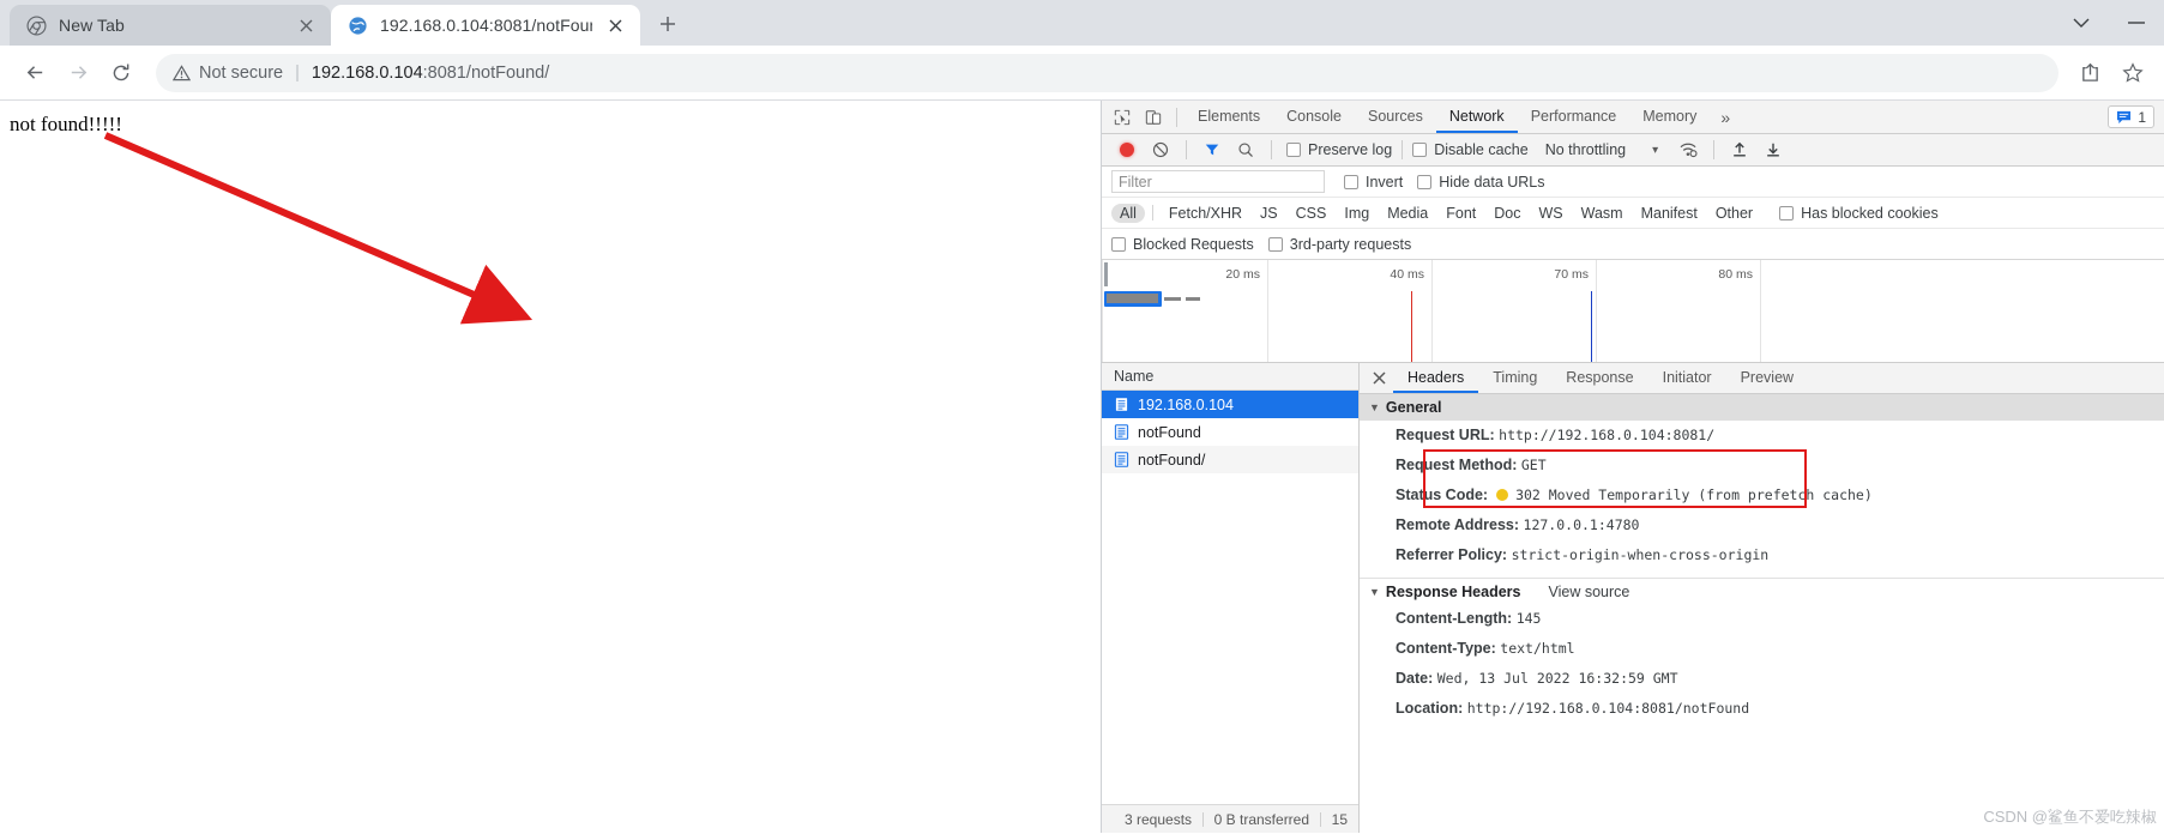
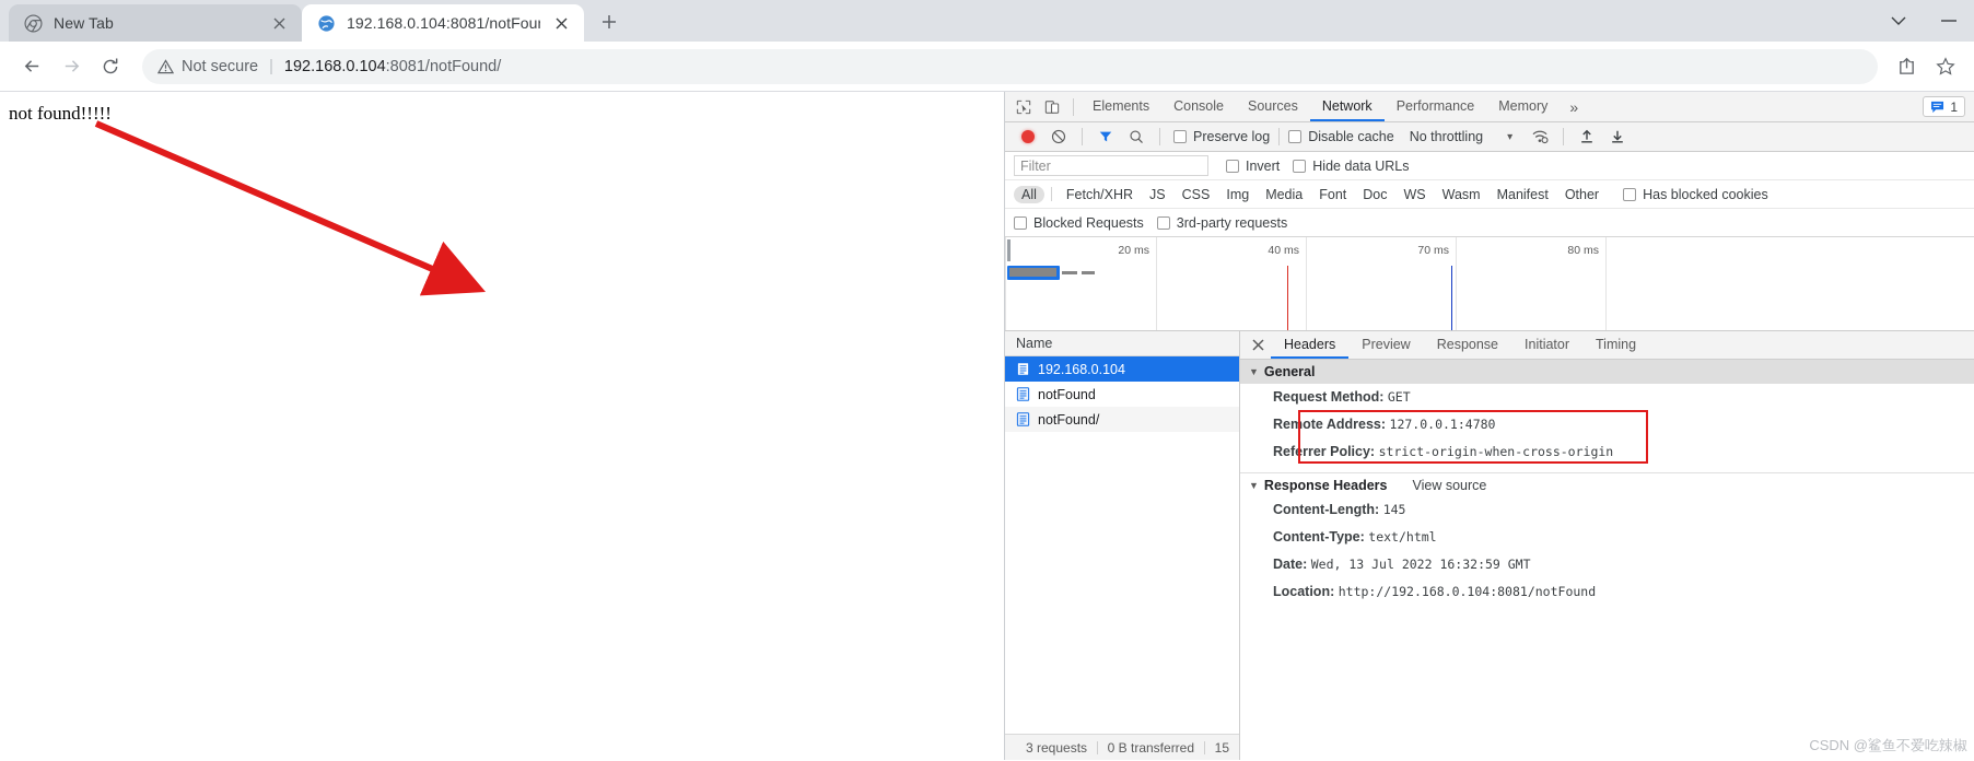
  New Tab
  192.168.0.104:8081/notFou
  Not secure
  |
  192.168.0.104:8081/notFound/
  not found!!!!!
  Elements
  Console
  Sources
  Network
  Performance
  Memory
  »
  1
  Preserve log
  Disable cache
  No throttling
  ▾
  Filter
  Invert
  Hide data URLs
  All
  Fetch/XHR
  JS
  CSS
  Img
  Media
  Font
  Doc
  WS
  Wasm
  Manifest
  Other
  Has blocked cookies
  Blocked Requests
  3rd-party requests
  20 ms
  40 ms
  70 ms
  80 ms
  Name
  192.168.0.104
  notFound
  notFound/
  3 requests
  0 B transferred
  15
  Headers
- Timing
+ Preview
  Response
  Initiator
- Preview
+ Timing
  ▼
  General
- Request URL: http://192.168.0.104:8081/
  Request Method: GET
- Status Code: 302 Moved Temporarily (from prefetch cache)
  Remote Address: 127.0.0.1:4780
  Referrer Policy: strict-origin-when-cross-origin
  ▼
  Response Headers
  View source
  Content-Length: 145
  Content-Type: text/html
  Date: Wed, 13 Jul 2022 16:32:59 GMT
  Location: http://192.168.0.104:8081/notFound
  CSDN @鲨鱼不爱吃辣椒
